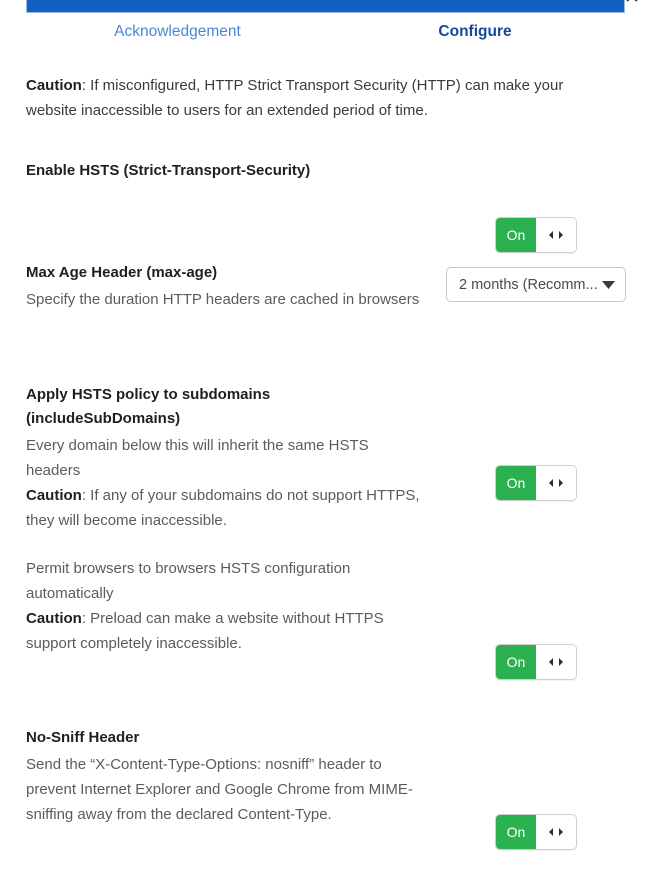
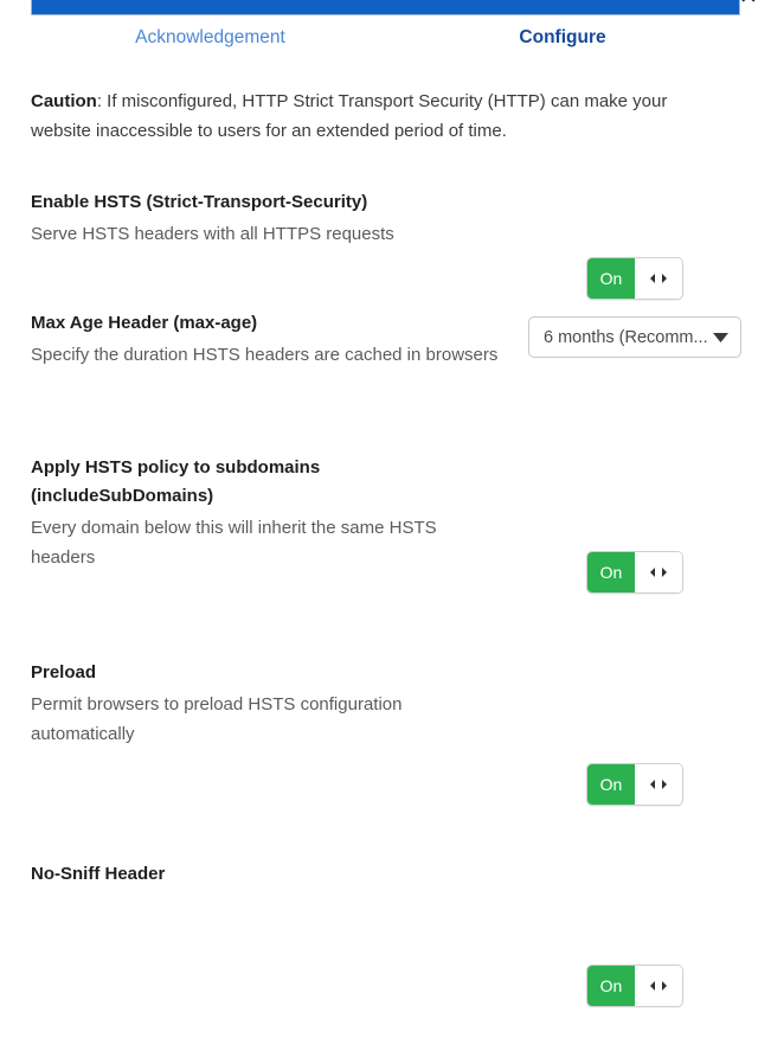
  Acknowledgement
  Configure
  Caution: If misconfigured, HTTP Strict Transport Security (HTTP) can make your website inaccessible to users for an extended period of time.
  Enable HSTS (Strict-Transport-Security)
+ Serve HSTS headers with all HTTPS requests
  On
  Max Age Header (max-age)
- Specify the duration HTTP headers are cached in browsers
+ Specify the duration HSTS headers are cached in browsers
- 2 months (Recomm...
+ 6 months (Recomm...
  Apply HSTS policy to subdomains (includeSubDomains)
  Every domain below this will inherit the same HSTS headers
- Caution: If any of your subdomains do not support HTTPS, they will become inaccessible.
  On
+ Preload
- Permit browsers to browsers HSTS configuration automatically
+ Permit browsers to preload HSTS configuration automatically
- Caution: Preload can make a website without HTTPS support completely inaccessible.
  On
  No-Sniff Header
- Send the “X-Content-Type-Options: nosniff” header to prevent Internet Explorer and Google Chrome from MIME-sniffing away from the declared Content-Type.
  On
